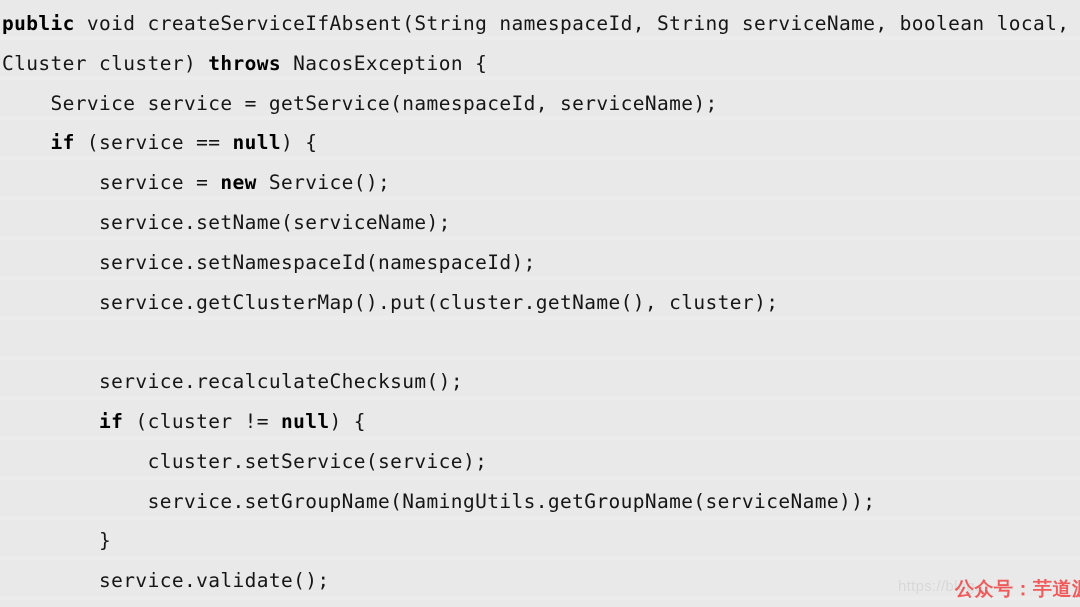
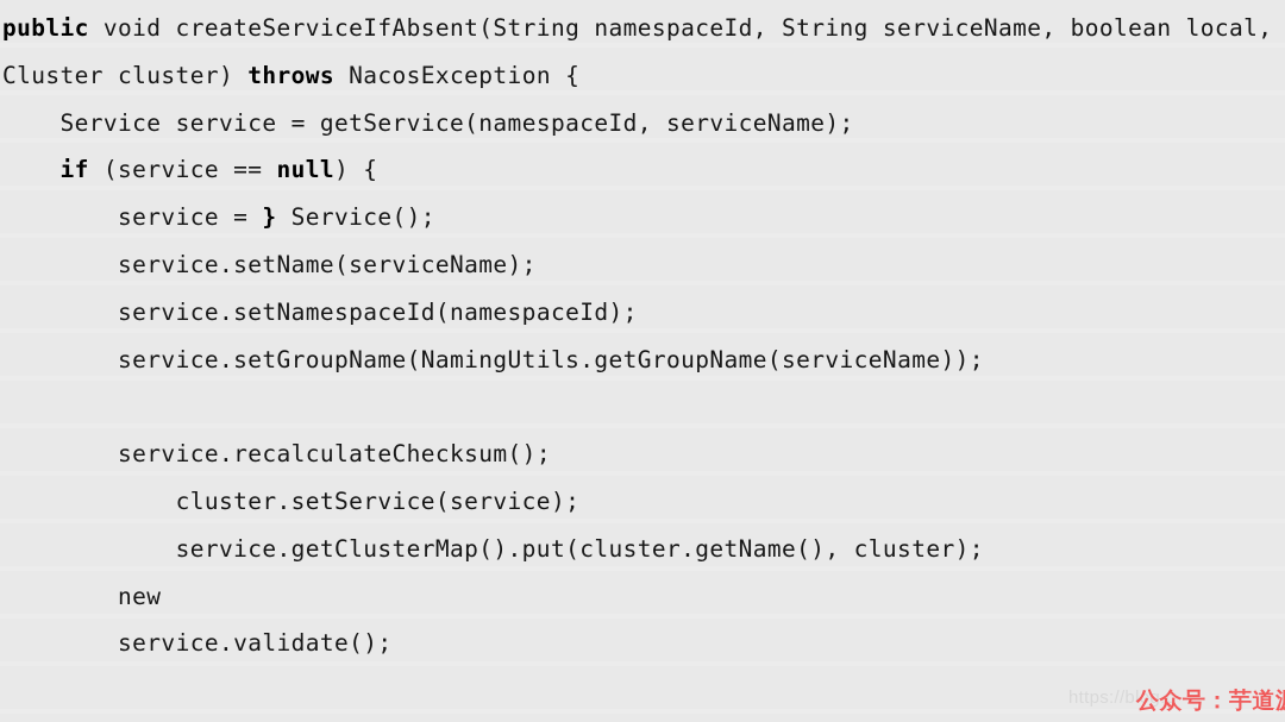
  public void createServiceIfAbsent(String namespaceId, String serviceName, boolean local,
  Cluster cluster) throws NacosException {
  Service service = getService(namespaceId, serviceName);
  if (service == null) {
- service = new Service();
+ service = } Service();
  service.setName(serviceName);
  service.setNamespaceId(namespaceId);
- service.getClusterMap().put(cluster.getName(), cluster);
+ service.setGroupName(NamingUtils.getGroupName(serviceName));
  service.recalculateChecksum();
- if (cluster != null) {
  cluster.setService(service);
- service.setGroupName(NamingUtils.getGroupName(serviceName));
+ service.getClusterMap().put(cluster.getName(), cluster);
- }
+ new
  service.validate();
  https://blog.c
  公众号：芋道
